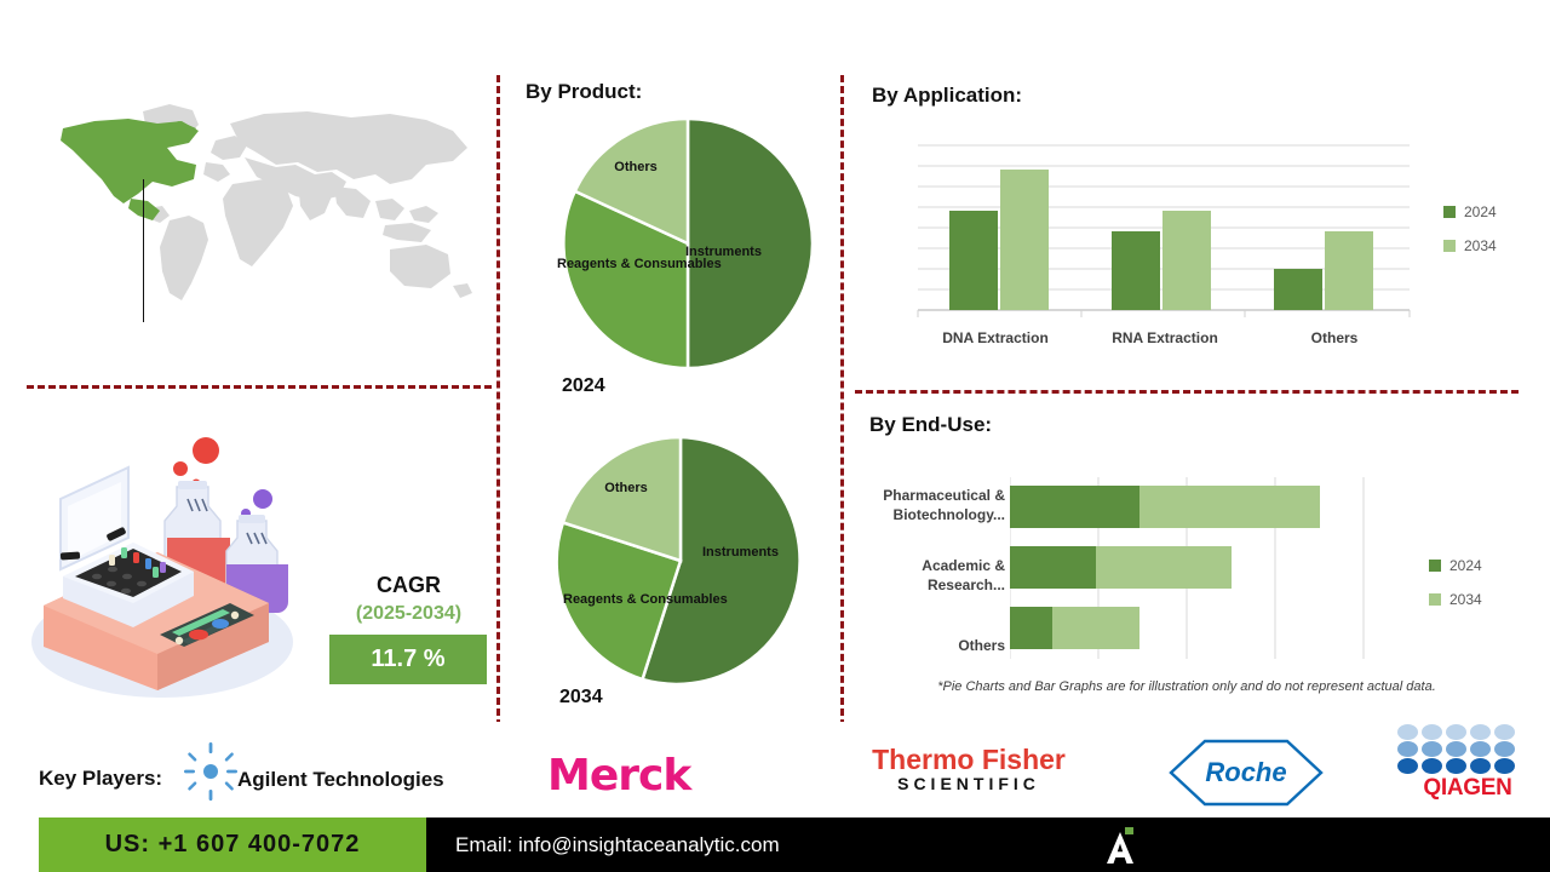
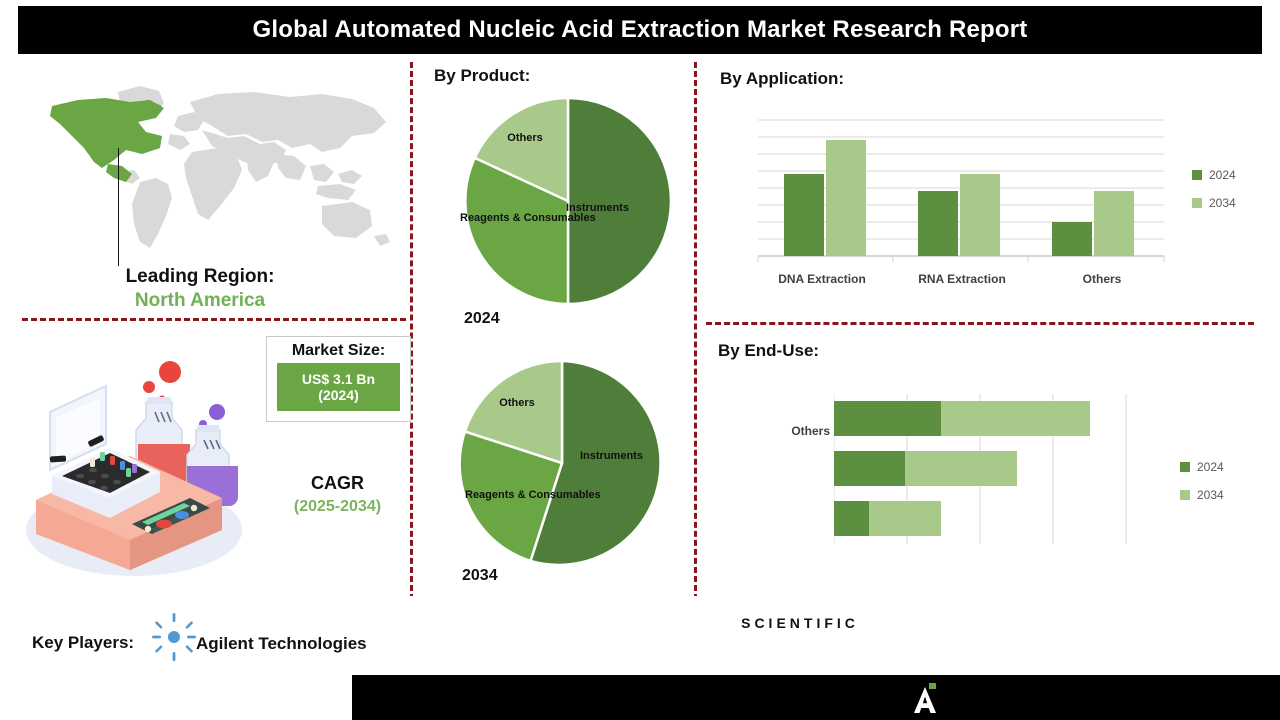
+ Global Automated Nucleic Acid Extraction Market Research Report
+ Leading Region:
+ North America
+ Market Size:
+ US$ 3.1 Bn
+ (2024)
  CAGR
  (2025-2034)
- 11.7 %
  By Product:
  Instruments
  Reagents & Consumables
  Others
  2024
  Instruments
  Reagents & Consumables
  Others
  2034
  By Application:
  DNA Extraction
  RNA Extraction
  Others
  2024
  2034
  By End-Use:
- Pharmaceutical & Biotechnology...
- Academic & Research...
  Others
  2024
  2034
- *Pie Charts and Bar Graphs are for illustration only and do not represent actual data.
  Key Players:
  Agilent Technologies
- Merck
- Thermo Fisher
  SCIENTIFIC
- Roche
- QIAGEN
- US: +1 607 400-7072
- Email: info@insightaceanalytic.com
